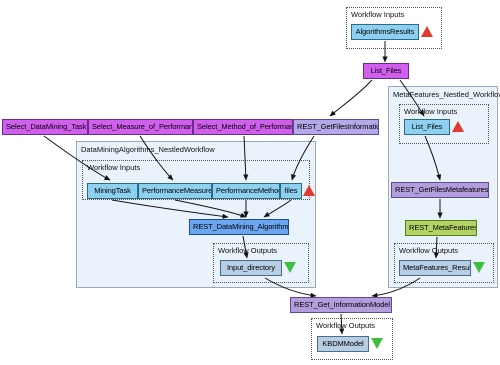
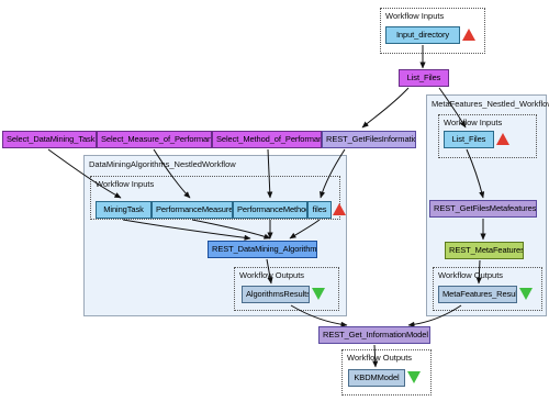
  DataMiningAlgorithms_NestledWorkflow
  MetaFeatures_Nestled_Workflo
  Workflow Inputs
  Workflow Inputs
  Workflo Outputs
  Workflow Inputs
  Workflow Outputs
  Workflow Outputs
- AlgorithmsResults
+ Input_directory
  List_Files
  Select_DataMining_Task
  Select_Measure_of_Performan
  Select_Method_of_Performan
  REST_GetFilesInformatio
  List_Files
  MiningTask
  PerformanceMeasure
  PerformanceMetho
  files
  REST_DataMining_Algorithm
- Input_directory
+ AlgorithmsResults
  REST_GetFilesMetafeatures
  REST_MetaFeatures
  MetaFeatures_Resul
  REST_Get_InformationModel
  KBDMModel
